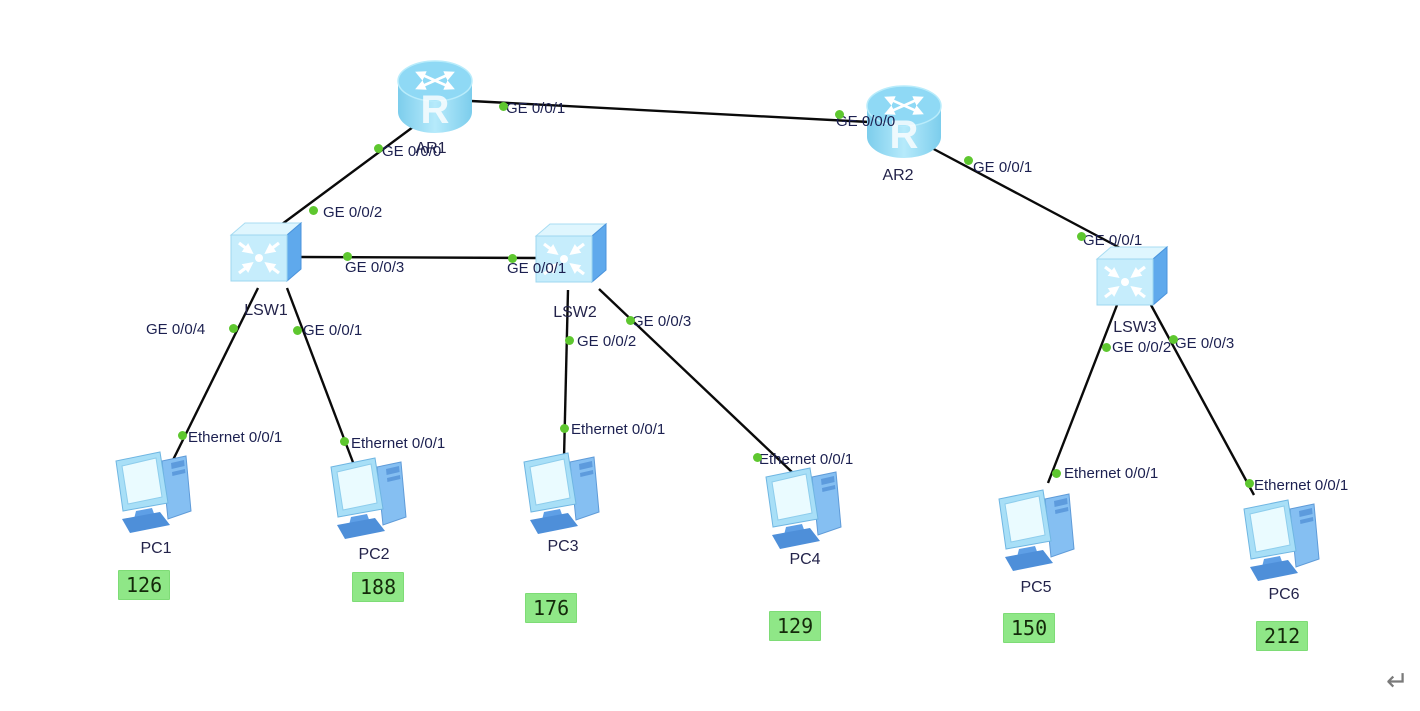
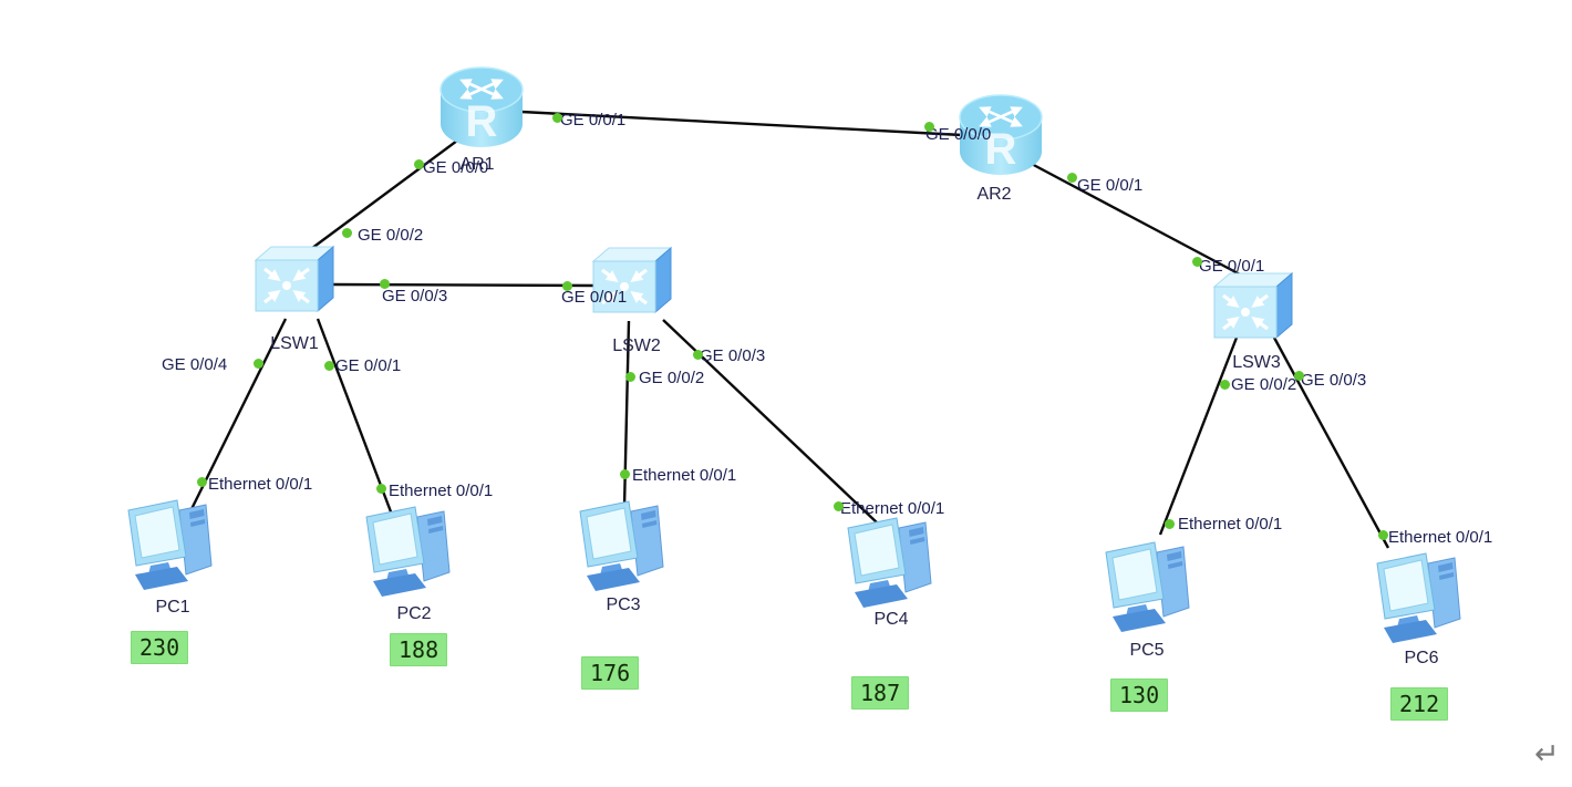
  ↵
  R
  AR1
  R
  AR2
  LSW1
  LSW2
  LSW3
  PC1
  PC2
  PC3
  PC4
  PC5
  PC6
  GE 0/0/1
  GE 0/0/0
  GE 0/0/0
  GE 0/0/2
  GE 0/0/3
  GE 0/0/1
  GE 0/0/4
  GE 0/0/1
  GE 0/0/3
  GE 0/0/2
  GE 0/0/1
  GE 0/0/1
  GE 0/0/2
  GE 0/0/3
  Ethernet 0/0/1
  Ethernet 0/0/1
  Ethernet 0/0/1
  Ethernet 0/0/1
  Ethernet 0/0/1
  Ethernet 0/0/1
- 126
+ 230
  188
  176
- 129
+ 187
- 150
+ 130
  212
